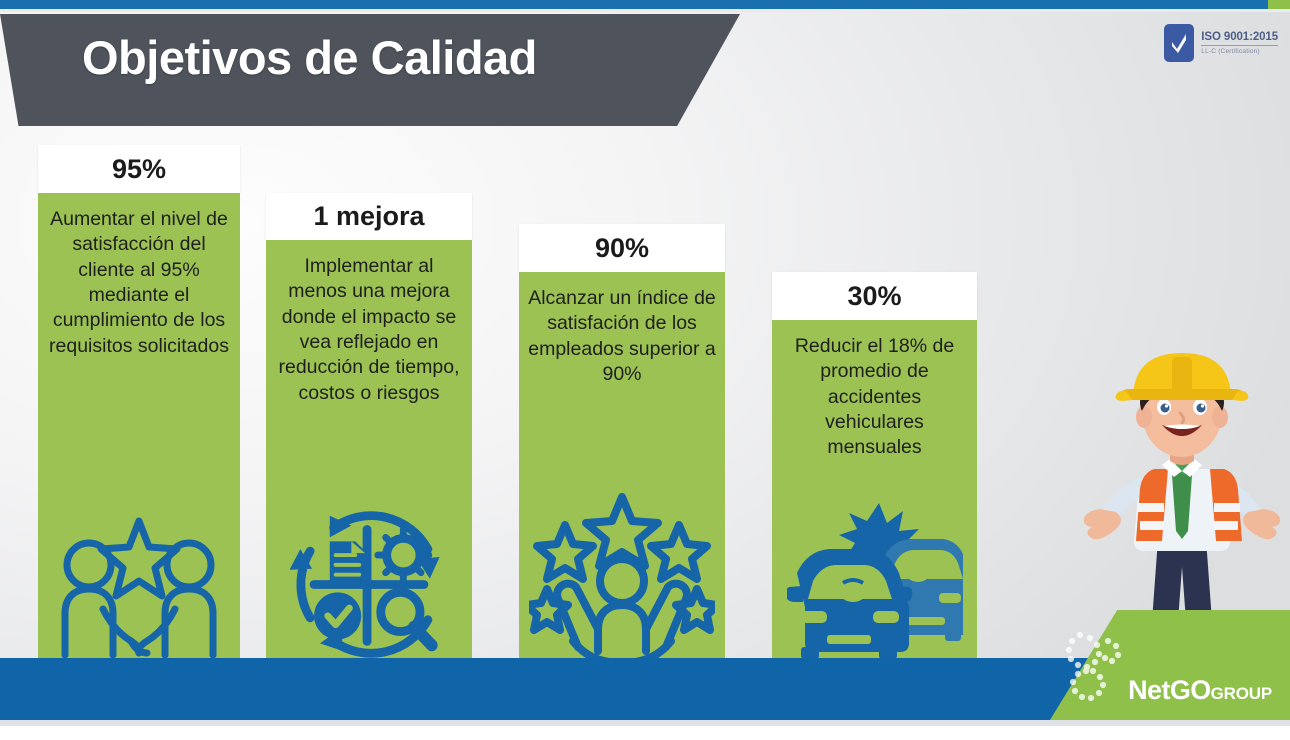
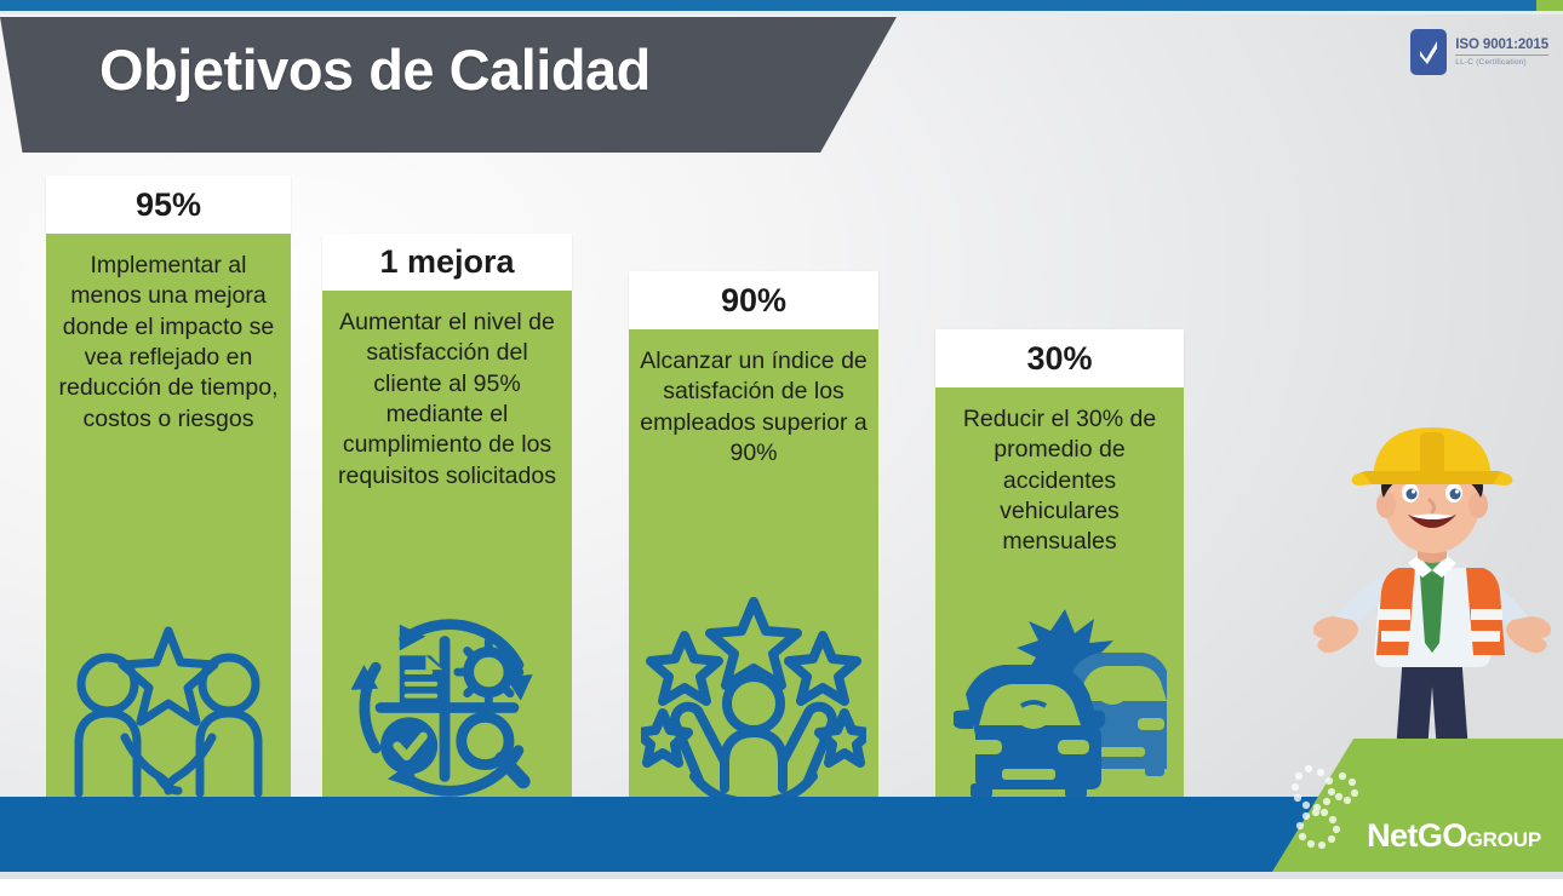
  Objetivos de Calidad
  ISO 9001:2015
  95%
- Aumentar el nivel de satisfacción del cliente al 95% mediante el cumplimiento de los requisitos solicitados
+ Implementar al menos una mejora donde el impacto se vea reflejado en reducción de tiempo, costos o riesgos
  1 mejora
- Implementar al menos una mejora donde el impacto se vea reflejado en reducción de tiempo, costos o riesgos
+ Aumentar el nivel de satisfacción del cliente al 95% mediante el cumplimiento de los requisitos solicitados
  90%
  Alcanzar un índice de satisfación de los empleados superior a 90%
  30%
- Reducir el 18% de promedio de accidentes vehiculares mensuales
+ Reducir el 30% de promedio de accidentes vehiculares mensuales
  NetGO
  GROUP
